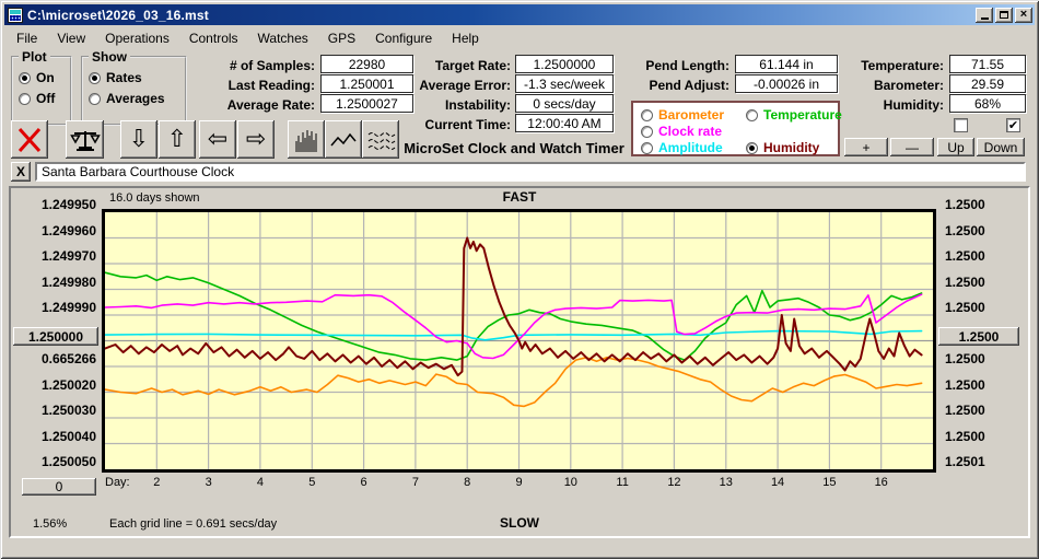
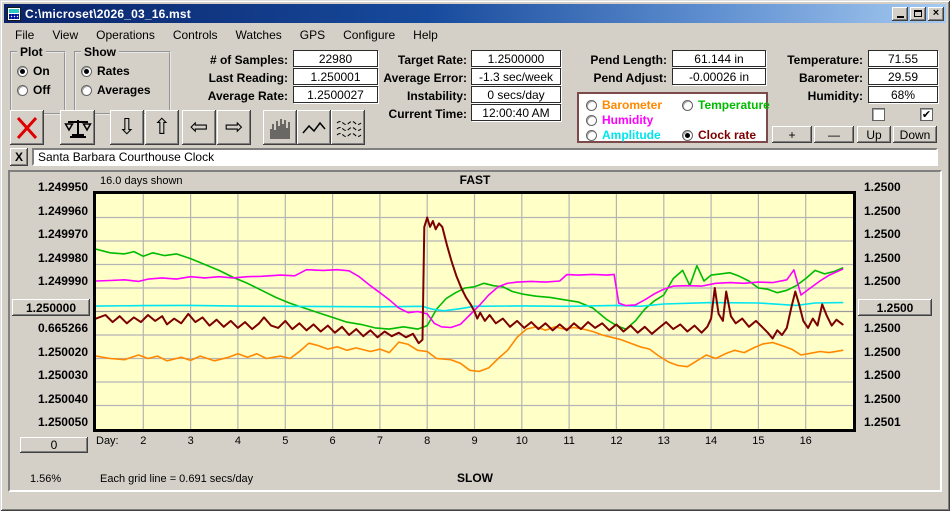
  C:\microset\2026_03_16.mst
  ×
  File
  View
  Operations
  Controls
  Watches
  GPS
  Configure
  Help
  Plot
  On
  Off
  Show
  Rates
  Averages
  # of Samples:
  22980
  Last Reading:
  1.250001
  Average Rate:
  1.2500027
  Target Rate:
  1.2500000
  Average Error:
  -1.3 sec/week
  Instability:
  0 secs/day
  Current Time:
  12:00:40 AM
  Pend Length:
  61.144 in
  Pend Adjust:
  -0.00026 in
  Temperature:
  71.55
  Barometer:
  29.59
  Humidity:
  68%
  Barometer
- Clock rate
+ Humidity
  Amplitude
  Temperature
- Humidity
+ Clock rate
  +
  —
  Up
  Down
  ⇩
  ⇧
  ⇦
  ⇨
- MicroSet Clock and Watch Timer
  X
  Santa Barbara Courthouse Clock
  16.0 days shown
  FAST
  1.249950
  1.249960
  1.249970
  1.249980
  1.249990
  0.665266
  1.250020
  1.250030
  1.250040
  1.250050
  1.2500
  1.2500
  1.2500
  1.2500
  1.2500
  1.2500
  1.2500
  1.2500
  1.2500
  1.2501
  2
  3
  4
  5
  6
  7
  8
  9
  10
  11
  12
  13
  14
  15
  16
  1.250000
  1.2500
  0
  Day:
  1.56%
  Each grid line = 0.691 secs/day
  SLOW
